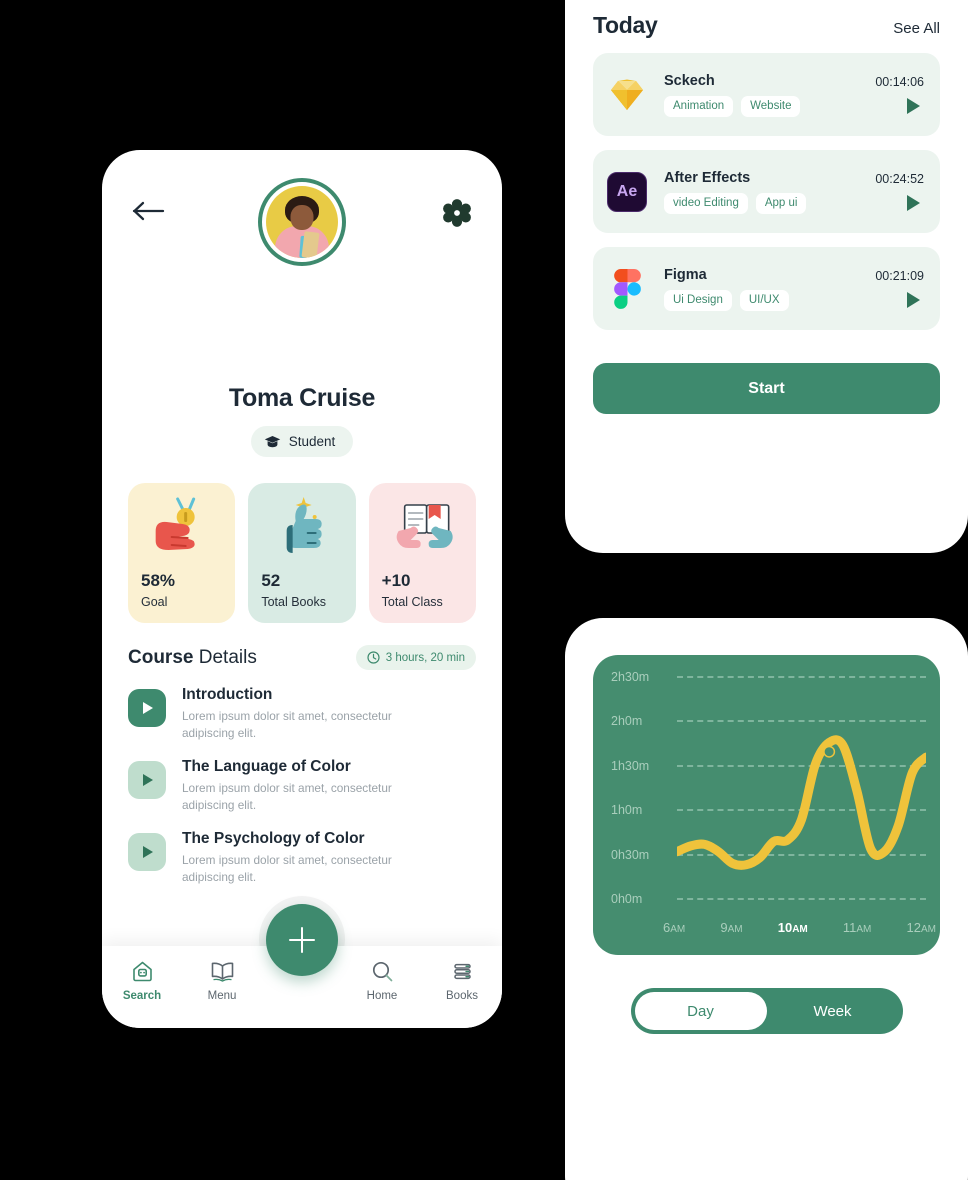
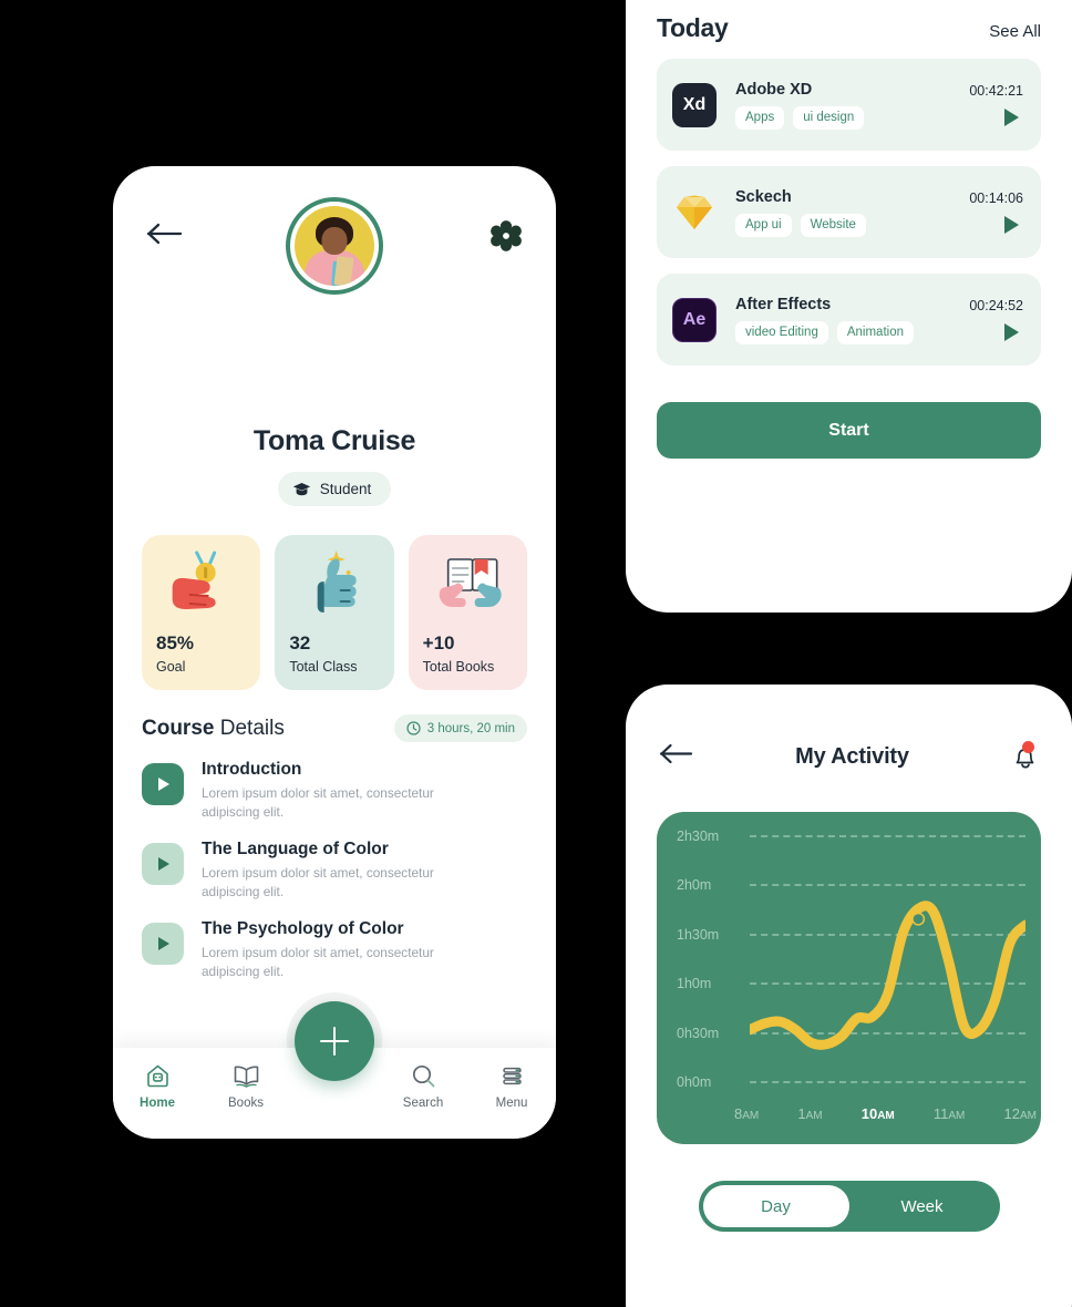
  Toma Cruise
  Student
- 58%
+ 85%
  Goal
- 52
+ 32
- Total Books
+ Total Class
  +10
- Total Class
+ Total Books
  Course Details
  3 hours, 20 min
  Introduction
  Lorem ipsum dolor sit amet, consectetur adipiscing elit.
  The Language of Color
  Lorem ipsum dolor sit amet, consectetur adipiscing elit.
  The Psychology of Color
  Lorem ipsum dolor sit amet, consectetur adipiscing elit.
- Search
+ Home
- Menu
+ Books
- Home
+ Search
- Books
+ Menu
  Today
  See All
+ Xd
+ Adobe XD
+ Apps
+ ui design
+ 00:42:21
  Sckech
- Animation
+ App ui
  Website
  00:14:06
  Ae
  After Effects
  video Editing
- App ui
+ Animation
  00:24:52
- Figma
- Ui Design
- UI/UX
- 00:21:09
  Start
+ My Activity
  2h30m
  2h0m
  1h30m
  1h0m
  0h30m
  0h0m
- 6AM
+ 8AM
- 9AM
+ 1AM
  10AM
  11AM
  12AM
  Day
  Week
